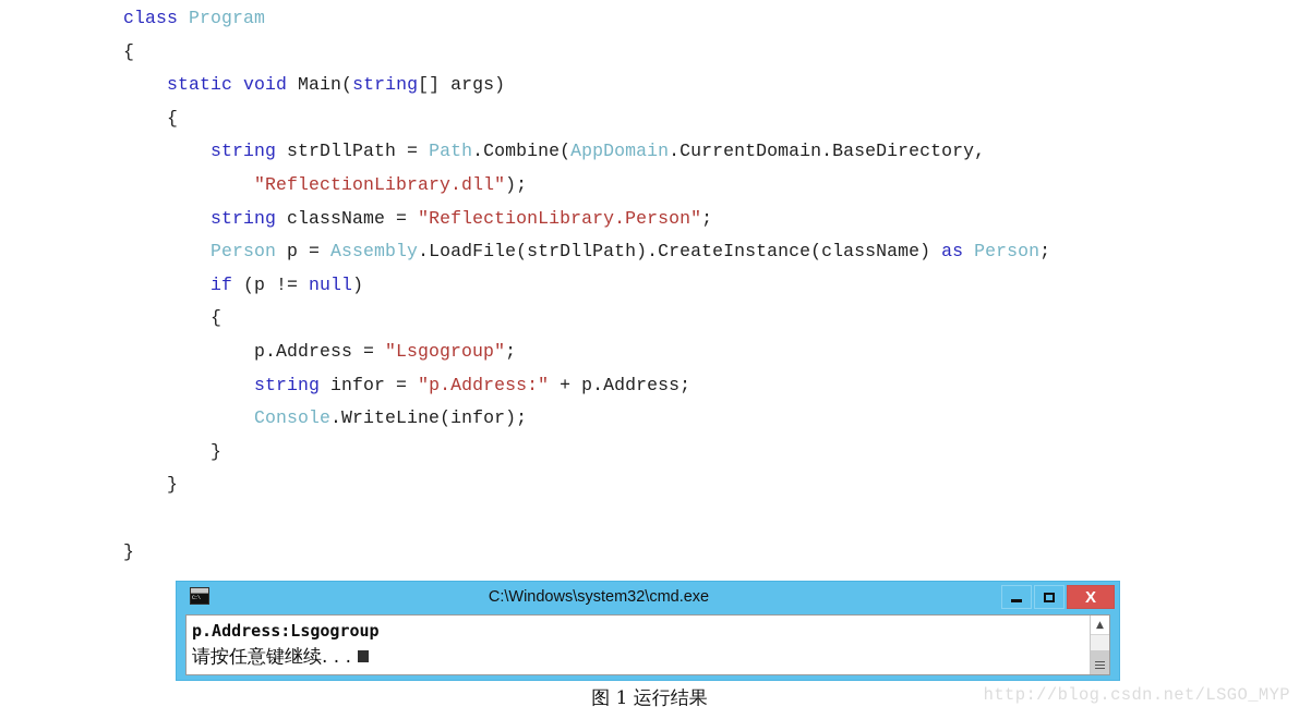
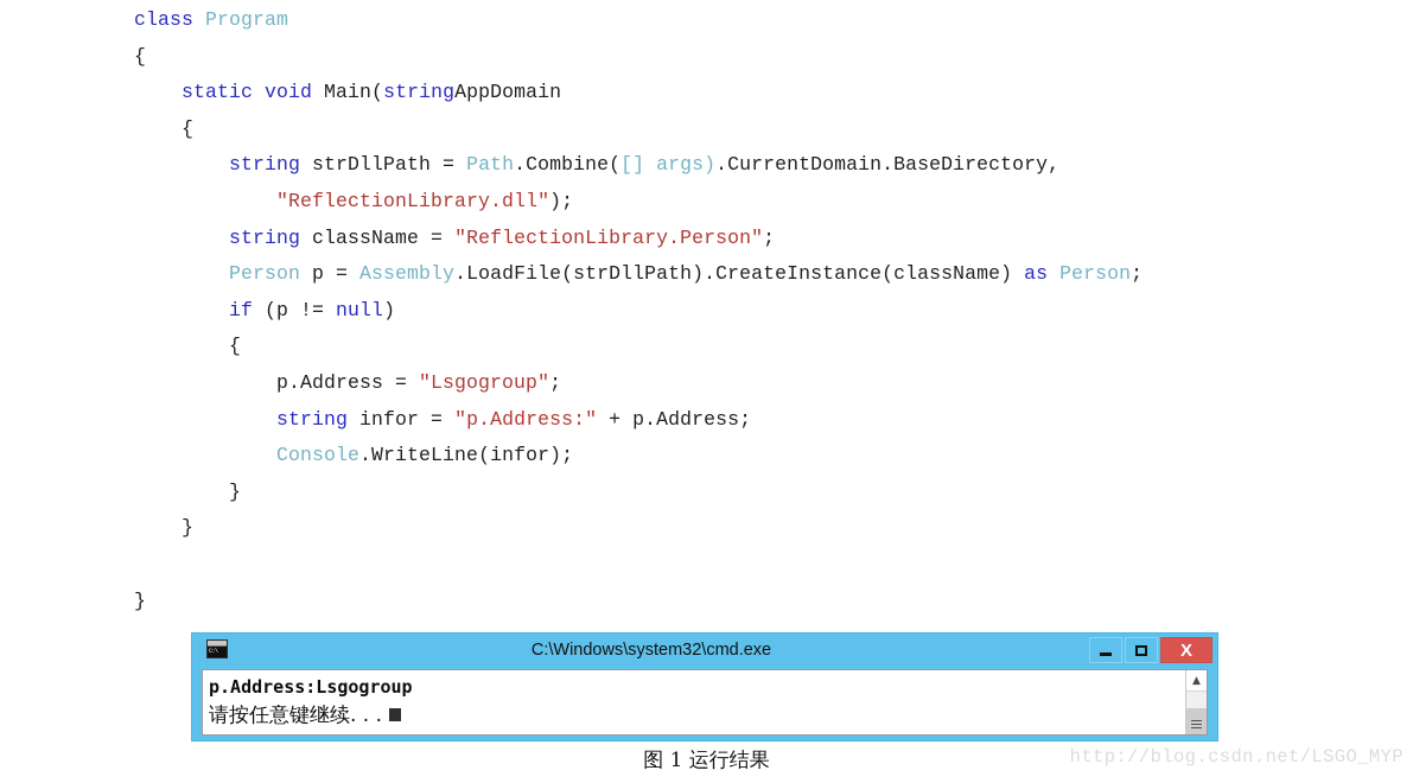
  class Program
  {
- static void Main(string[] args)
+ static void Main(stringAppDomain
  {
- string strDllPath = Path.Combine(AppDomain.CurrentDomain.BaseDirectory,
+ string strDllPath = Path.Combine([] args).CurrentDomain.BaseDirectory,
  "ReflectionLibrary.dll");
  string className = "ReflectionLibrary.Person";
  Person p = Assembly.LoadFile(strDllPath).CreateInstance(className) as Person;
  if (p != null)
  {
  p.Address = "Lsgogroup";
  string infor = "p.Address:" + p.Address;
  Console.WriteLine(infor);
  }
  }
  }
  C:\Windows\system32\cmd.exe
  X
  p.Address:Lsgogroup
  请按任意键继续. . .
  ▲
  图 1 运行结果
  http://blog.csdn.net/LSGO_MYP
